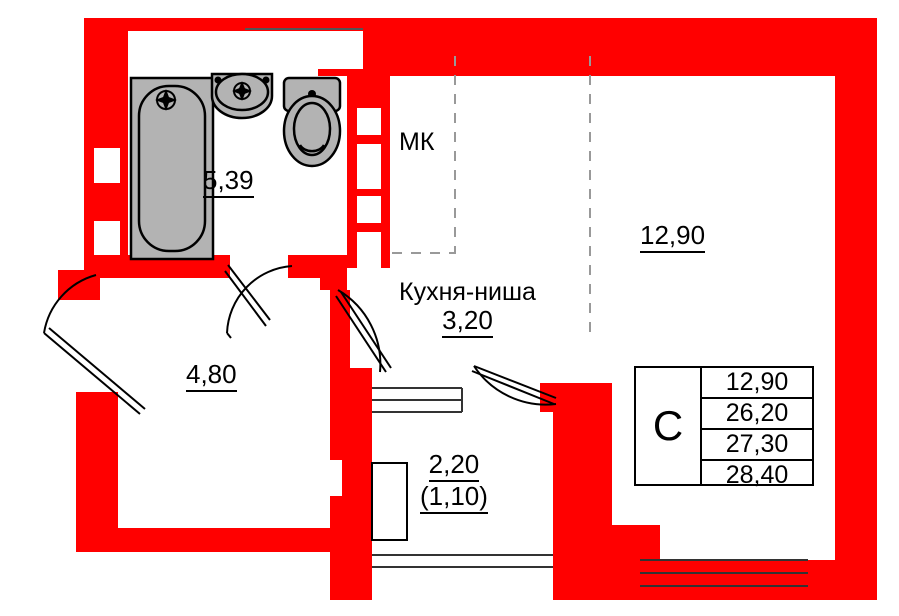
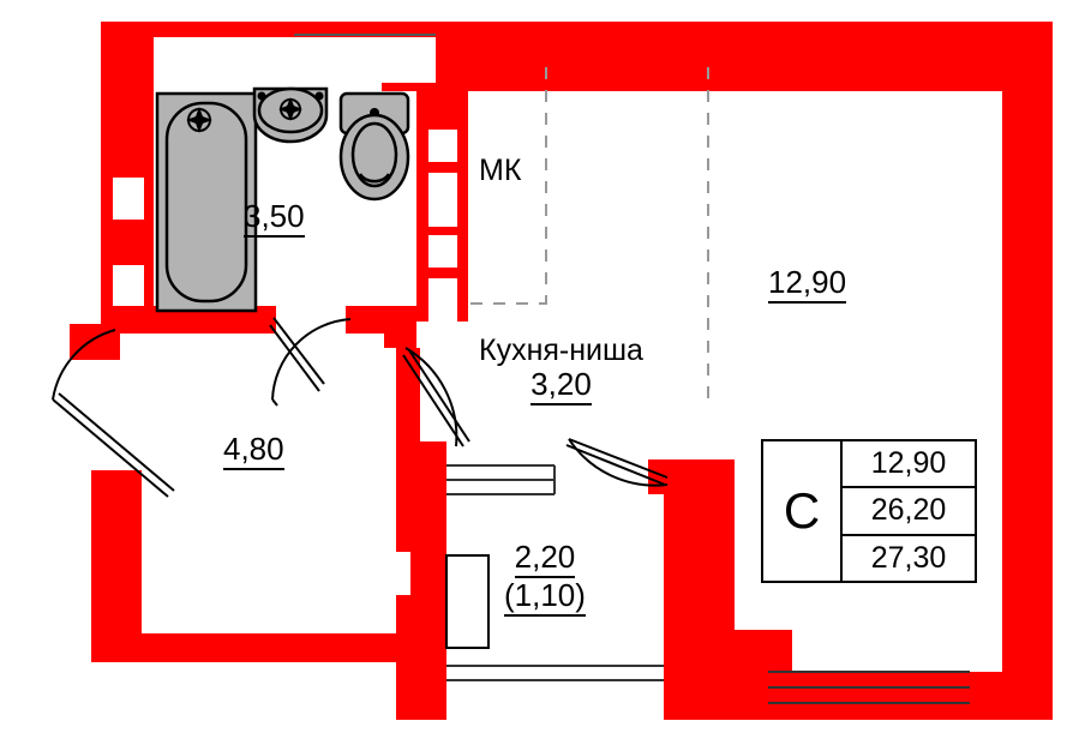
  МК
- 5,39
+ 3,50
  Кухня-ниша
  3,20
  12,90
  4,80
  2,20
  (1,10)
  С
  12,90
  26,20
  27,30
- 28,40
